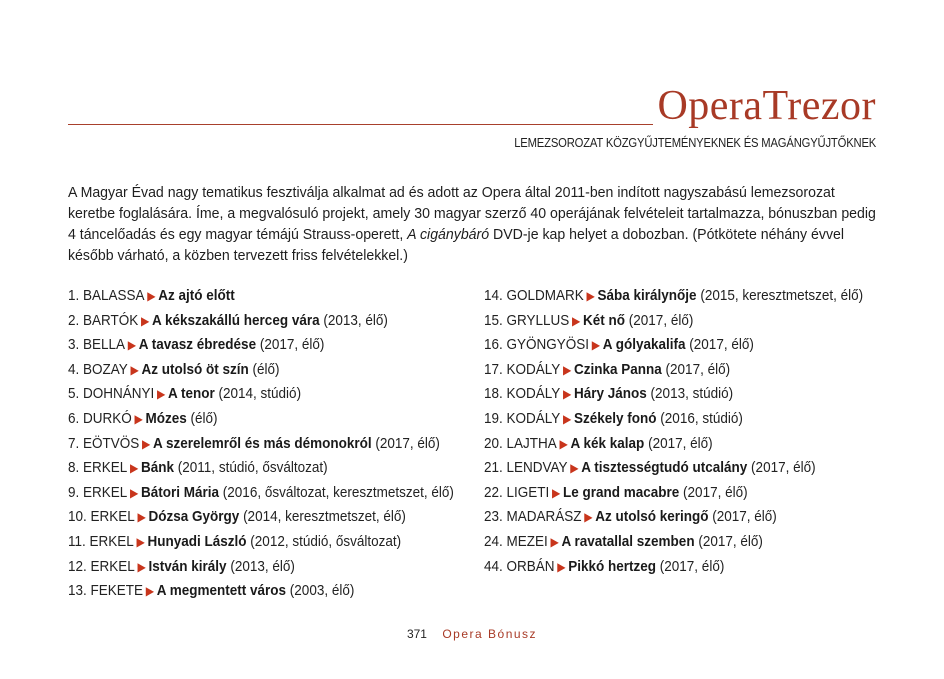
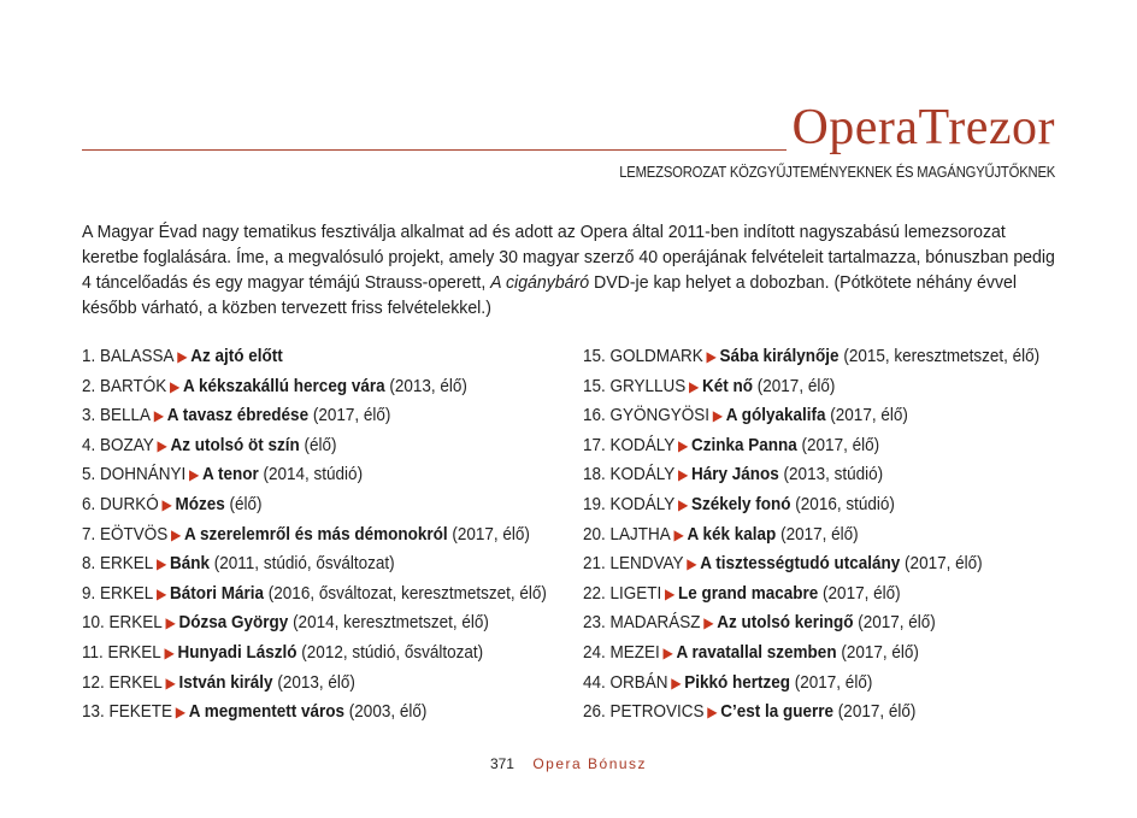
  OperaTrezor
  LEMEZSOROZAT KÖZGYŰJTEMÉNYEKNEK ÉS MAGÁNGYŰJTŐKNEK
  A Magyar Évad nagy tematikus fesztiválja alkalmat ad és adott az Opera által 2011-ben indított nagyszabású lemezsorozat keretbe foglalására. Íme, a megvalósuló projekt, amely 30 magyar szerző 40 operájának felvételeit tartalmazza, bónuszban pedig 4 táncelőadás és egy magyar témájú Strauss-operett, A cigánybáró DVD-je kap helyet a dobozban. (Pótkötete néhány évvel később várható, a közben tervezett friss felvételekkel.)
  1. BALASSA ▶ Az ajtó előtt
  2. BARTÓK ▶ A kékszakállú herceg vára (2013, élő)
  3. BELLA ▶ A tavasz ébredése (2017, élő)
  4. BOZAY ▶ Az utolsó öt szín (élő)
  5. DOHNÁNYI ▶ A tenor (2014, stúdió)
  6. DURKÓ ▶ Mózes (élő)
  7. EÖTVÖS ▶ A szerelemről és más démonokról (2017, élő)
  8. ERKEL ▶ Bánk (2011, stúdió, ősváltozat)
  9. ERKEL ▶ Bátori Mária (2016, ősváltozat, keresztmetszet, élő)
  10. ERKEL ▶ Dózsa György (2014, keresztmetszet, élő)
  11. ERKEL ▶ Hunyadi László (2012, stúdió, ősváltozat)
  12. ERKEL ▶ István király (2013, élő)
  13. FEKETE ▶ A megmentett város (2003, élő)
- 14. GOLDMARK ▶ Sába királynője (2015, keresztmetszet, élő)
+ 15. GOLDMARK ▶ Sába királynője (2015, keresztmetszet, élő)
  15. GRYLLUS ▶ Két nő (2017, élő)
  16. GYÖNGYÖSI ▶ A gólyakalifa (2017, élő)
  17. KODÁLY ▶ Czinka Panna (2017, élő)
  18. KODÁLY ▶ Háry János (2013, stúdió)
  19. KODÁLY ▶ Székely fonó (2016, stúdió)
  20. LAJTHA ▶ A kék kalap (2017, élő)
  21. LENDVAY ▶ A tisztességtudó utcalány (2017, élő)
  22. LIGETI ▶ Le grand macabre (2017, élő)
  23. MADARÁSZ ▶ Az utolsó keringő (2017, élő)
  24. MEZEI ▶ A ravatallal szemben (2017, élő)
  44. ORBÁN ▶ Pikkó hertzeg (2017, élő)
+ 26. PETROVICS ▶ C’est la guerre (2017, élő)
  371 Opera Bónusz
